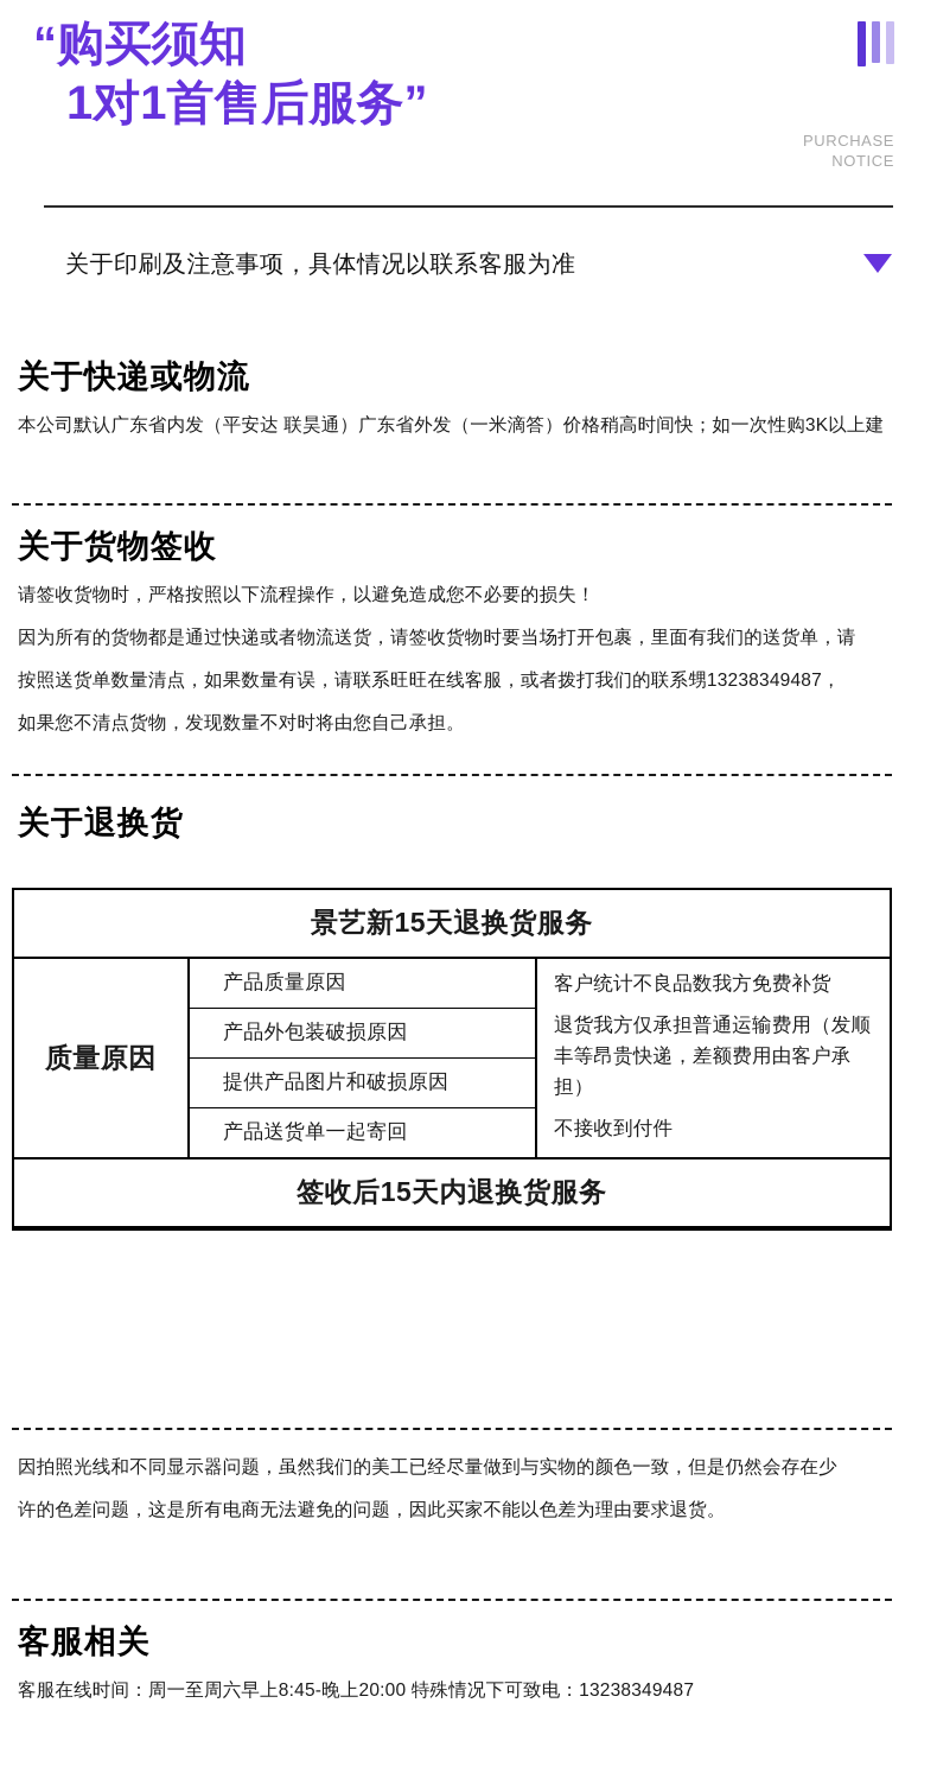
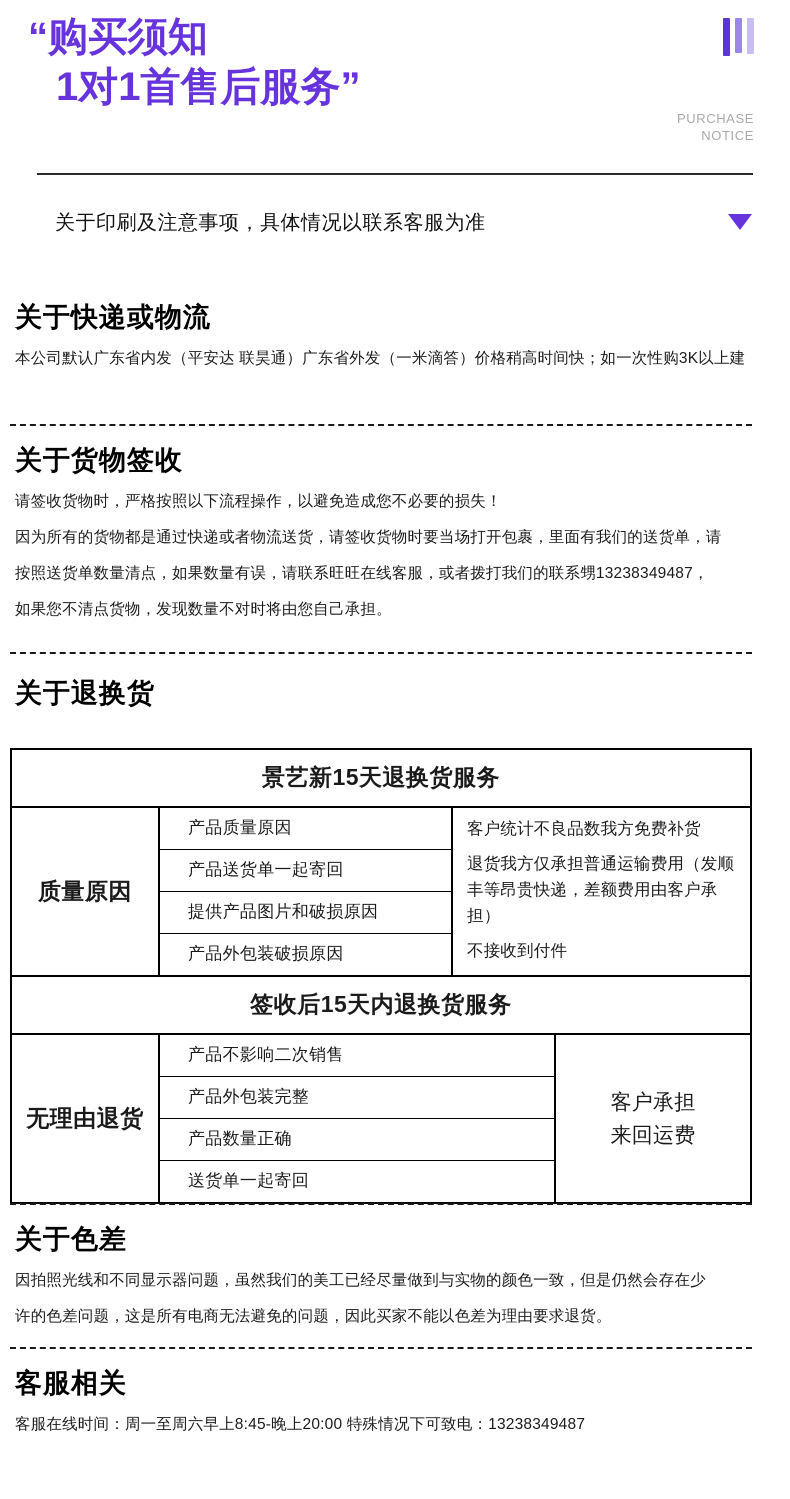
  “购买须知
  1对1首售后服务”
  PURCHASE
  NOTICE
  关于印刷及注意事项，具体情况以联系客服为准
  关于快递或物流
  本公司默认广东省内发（平安达 联昊通）广东省外发（一米滴答）价格稍高时间快；如一次性购3K以上建
  关于货物签收
  请签收货物时，严格按照以下流程操作，以避免造成您不必要的损失！
  因为所有的货物都是通过快递或者物流送货，请签收货物时要当场打开包裹，里面有我们的送货单，请
  按照送货单数量清点，如果数量有误，请联系旺旺在线客服，或者拨打我们的联系甥13238349487，
  如果您不清点货物，发现数量不对时将由您自己承担。
  关于退换货
  景艺新15天退换货服务
  质量原因
  产品质量原因
- 产品外包装破损原因
+ 产品送货单一起寄回
  提供产品图片和破损原因
- 产品送货单一起寄回
+ 产品外包装破损原因
  客户统计不良品数我方免费补货
  退货我方仅承担普通运输费用（发顺丰等昂贵快递，差额费用由客户承担）
  不接收到付件
  签收后15天内退换货服务
+ 无理由退货
+ 产品不影响二次销售
+ 产品外包装完整
+ 产品数量正确
+ 送货单一起寄回
+ 客户承担
+ 来回运费
+ 关于色差
  因拍照光线和不同显示器问题，虽然我们的美工已经尽量做到与实物的颜色一致，但是仍然会存在少
  许的色差问题，这是所有电商无法避免的问题，因此买家不能以色差为理由要求退货。
  客服相关
  客服在线时间：周一至周六早上8:45-晚上20:00 特殊情况下可致电：13238349487
